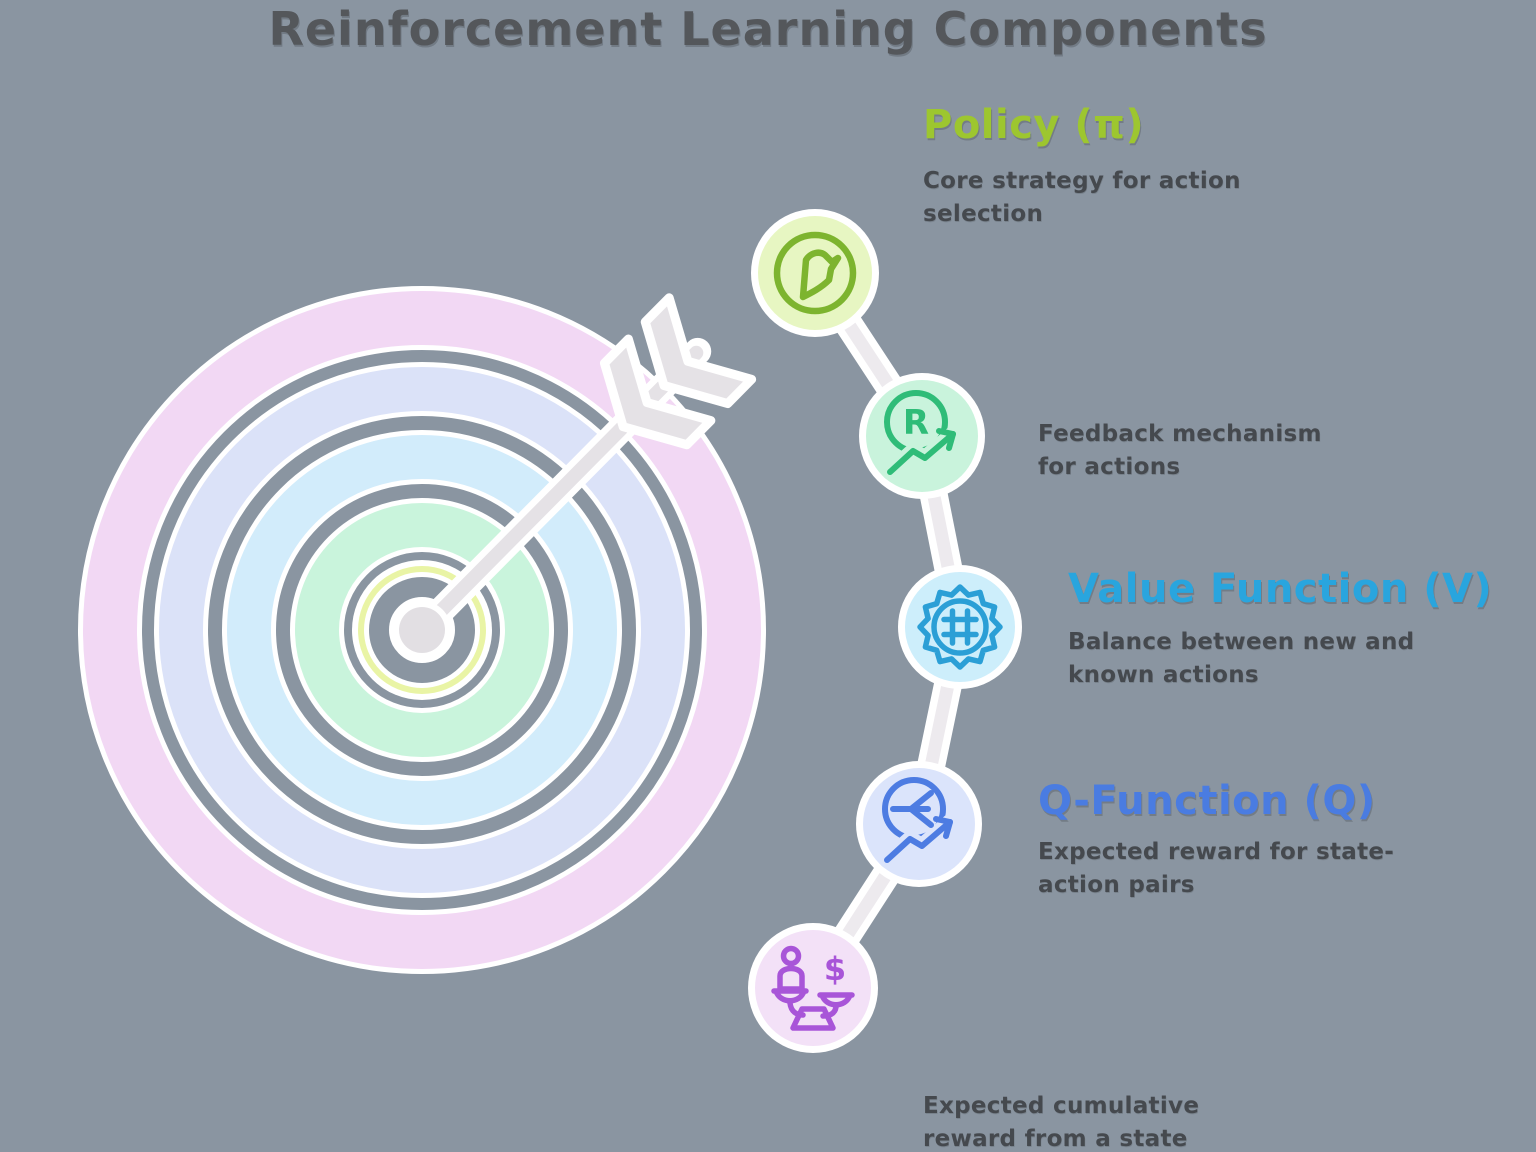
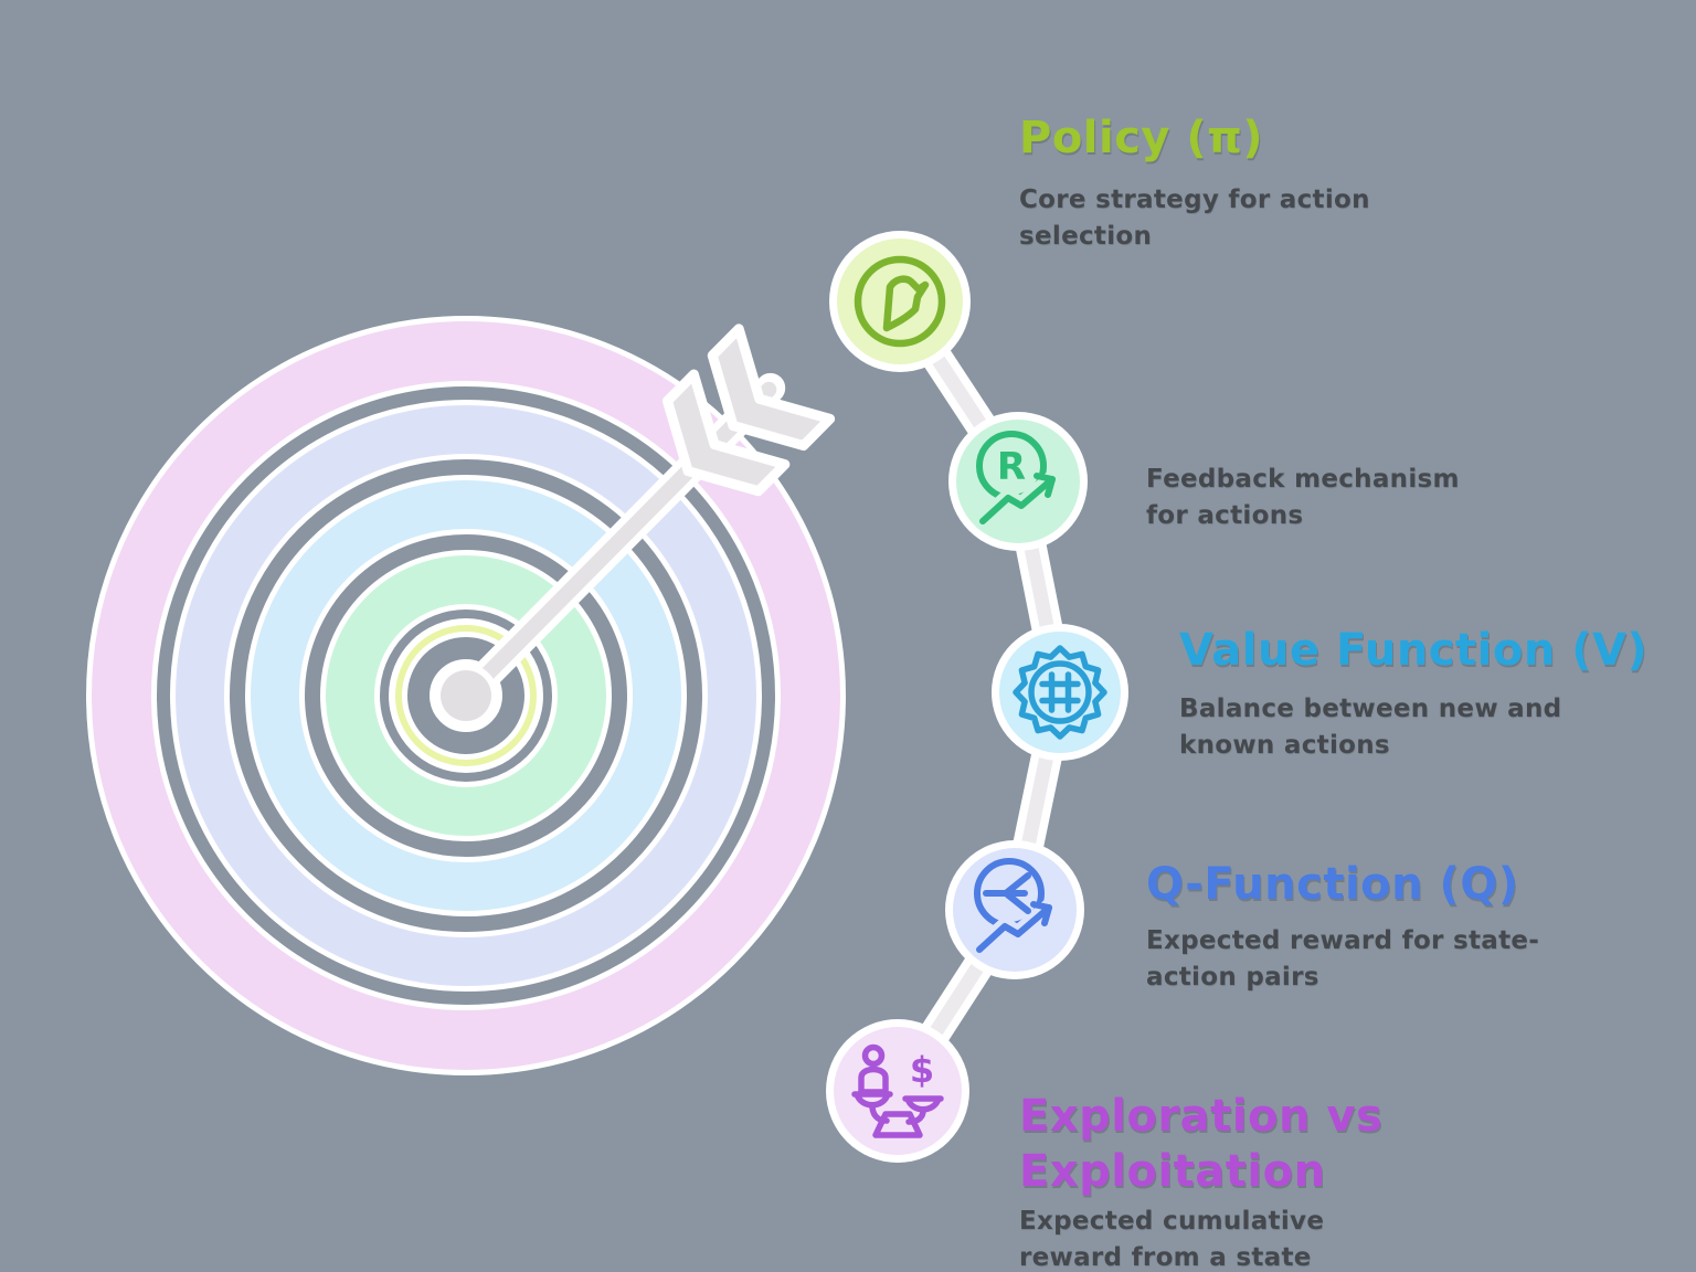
  R
  $
- Reinforcement Learning Components
  Policy (π)
  Core strategy for action selection
  Feedback mechanism for actions
  Value Function (V)
  Balance between new and known actions
  Q-Function (Q)
  Expected reward for state-action pairs
+ Exploration vs Exploitation
  Expected cumulative reward from a state
